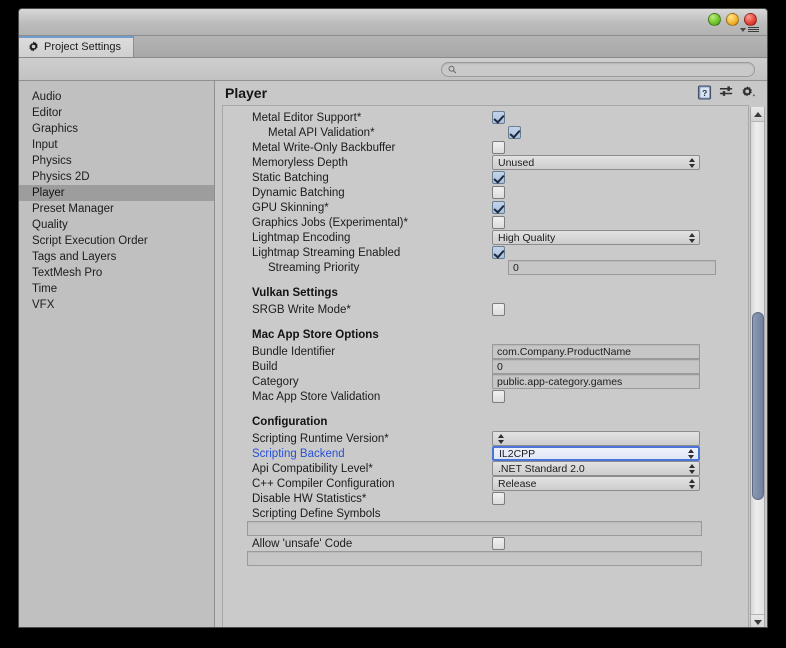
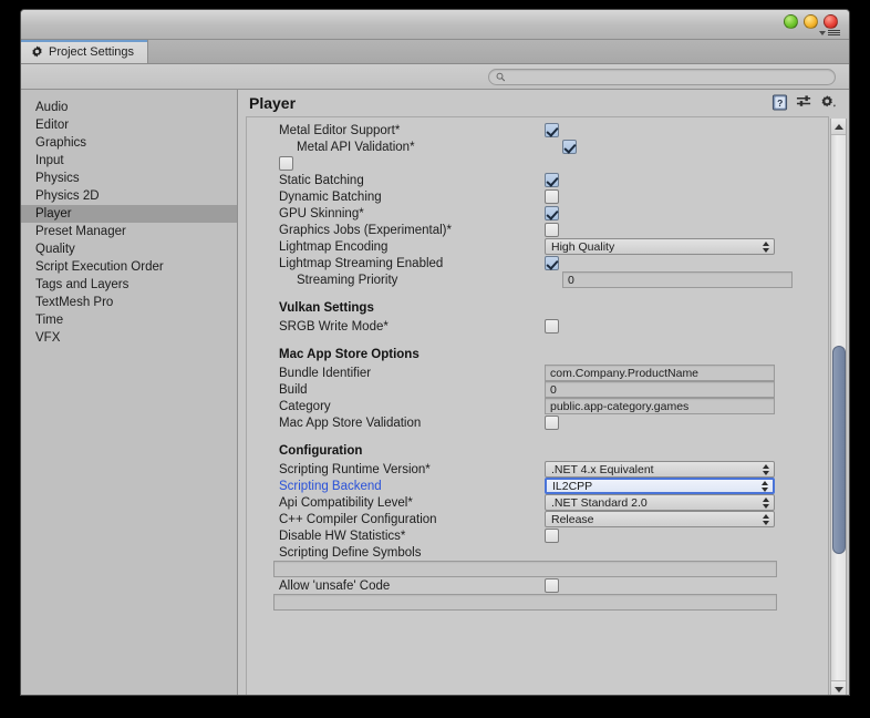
  Project Settings
  Audio
  Editor
  Graphics
  Input
  Physics
  Physics 2D
  Player
  Preset Manager
  Quality
  Script Execution Order
  Tags and Layers
  TextMesh Pro
  Time
  VFX
  Player
  ?
  Metal Editor Support*
  Metal API Validation*
- Metal Write-Only Backbuffer
- Memoryless Depth
- Unused
  Static Batching
  Dynamic Batching
  GPU Skinning*
  Graphics Jobs (Experimental)*
  Lightmap Encoding
  High Quality
  Lightmap Streaming Enabled
  Streaming Priority
  0
  Vulkan Settings
  SRGB Write Mode*
  Mac App Store Options
  Bundle Identifier
  com.Company.ProductName
  Build
  0
  Category
  public.app-category.games
  Mac App Store Validation
  Configuration
  Scripting Runtime Version*
+ .NET 4.x Equivalent
  Scripting Backend
  IL2CPP
  Api Compatibility Level*
  .NET Standard 2.0
  C++ Compiler Configuration
  Release
  Disable HW Statistics*
  Scripting Define Symbols
  Allow 'unsafe' Code
